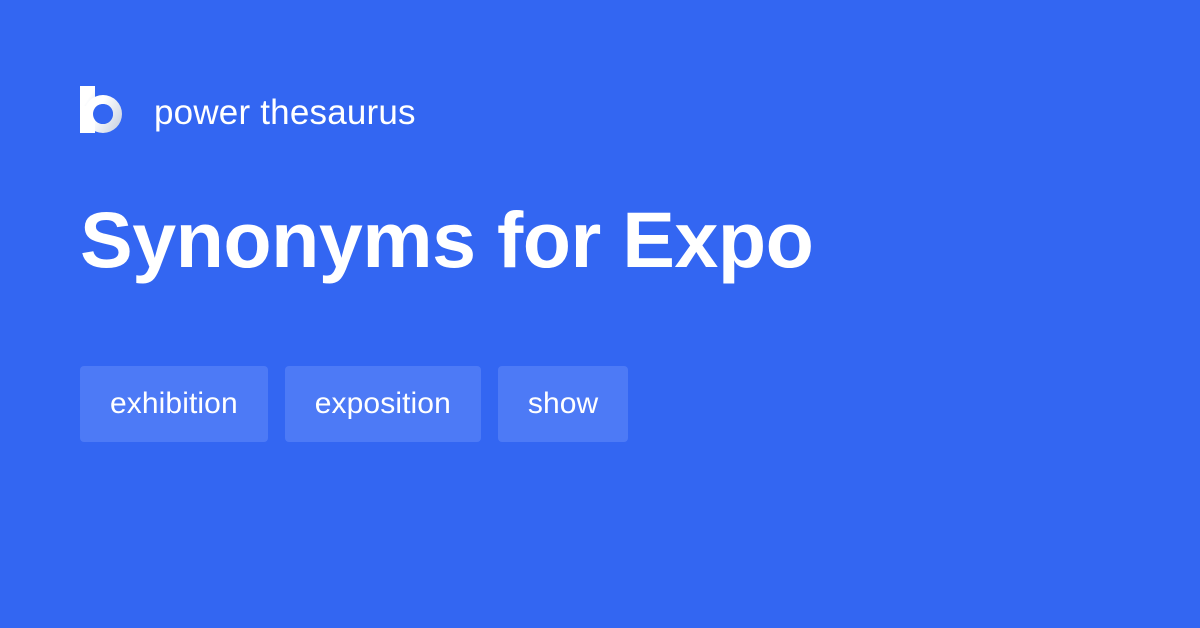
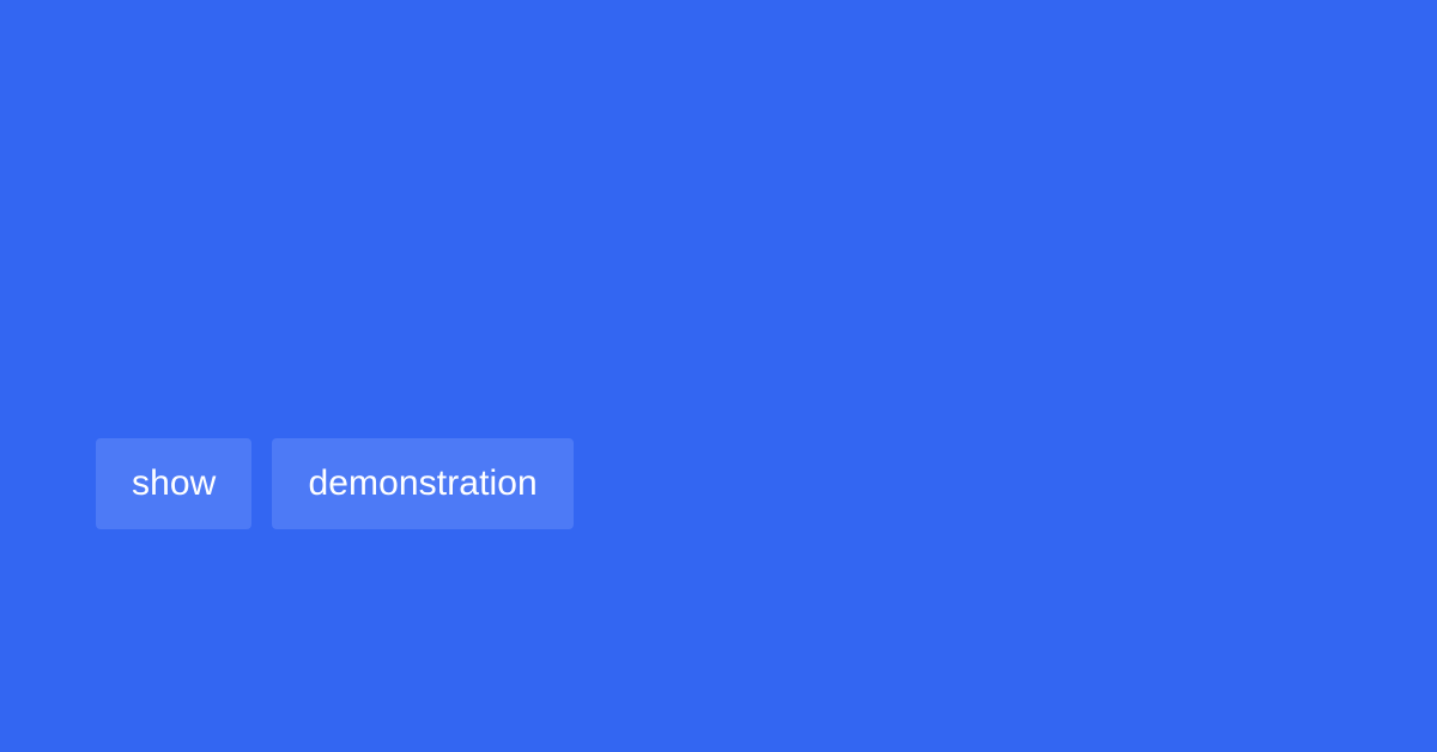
- power thesaurus
- Synonyms for Expo
- exhibition
- exposition
  show
+ demonstration
